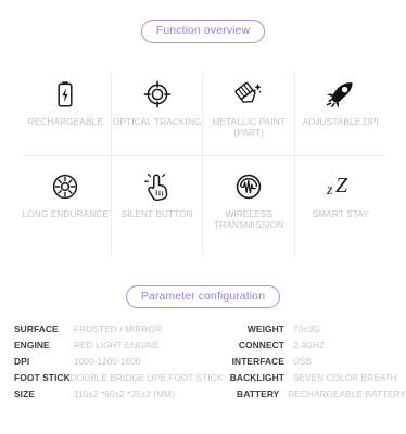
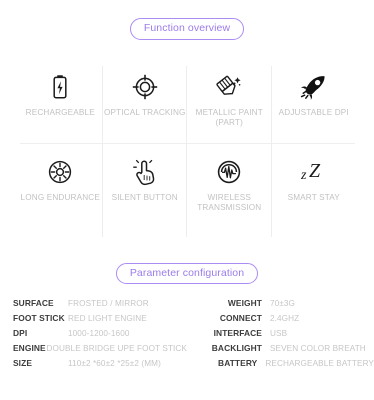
  Function overview
  RECHARGEABLE
  OPTICAL TRACKING
  METALLIC PAINT
  (PART)
  ADJUSTABLE DPI
  LONG ENDURANCE
  SILENT BUTTON
  WIRELESS
  TRANSMISSION
  z
  Z
  SMART STAY
  Parameter configuration
  SURFACE
  FROSTED / MIRROR
- ENGINE
+ FOOT STICK
  RED LIGHT ENGINE
  DPI
  1000-1200-1600
- FOOT STICK
+ ENGINE
  DOUBLE BRIDGE UPE FOOT STICK
  SIZE
  110±2 *60±2 *25±2 (MM)
  WEIGHT
  70±3G
  CONNECT
  2.4GHZ
  INTERFACE
  USB
  BACKLIGHT
  SEVEN COLOR BREATH
  BATTERY
  RECHARGEABLE BATTERY
